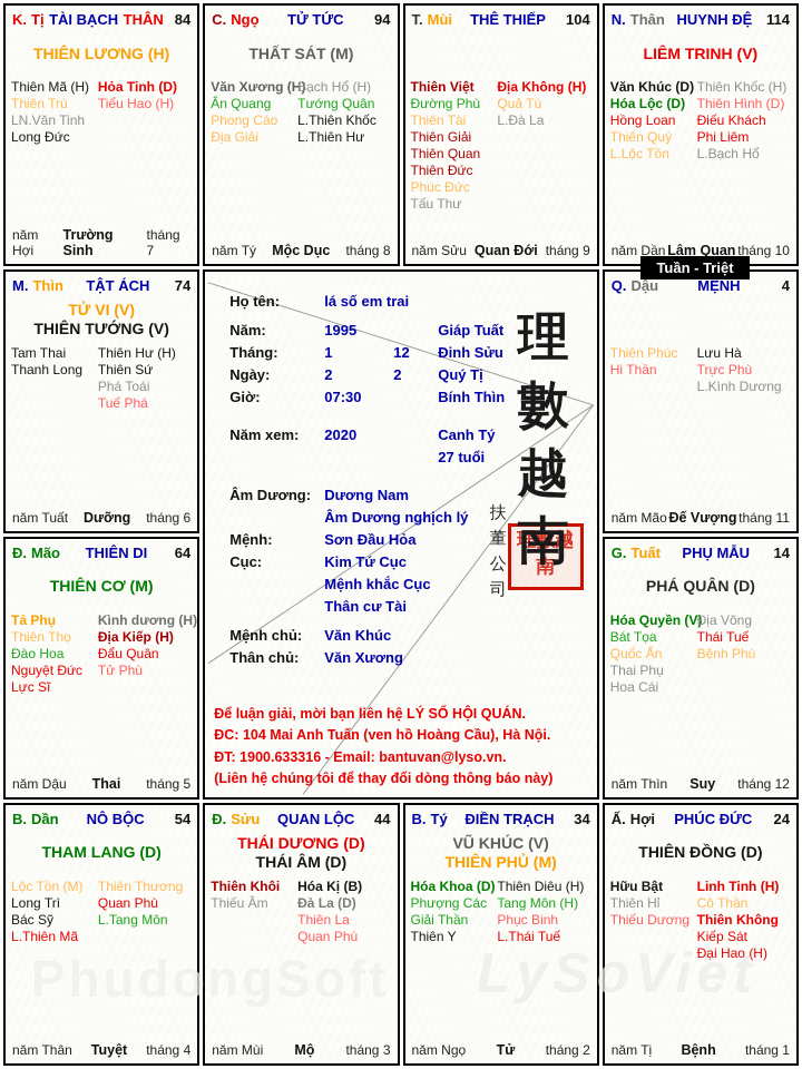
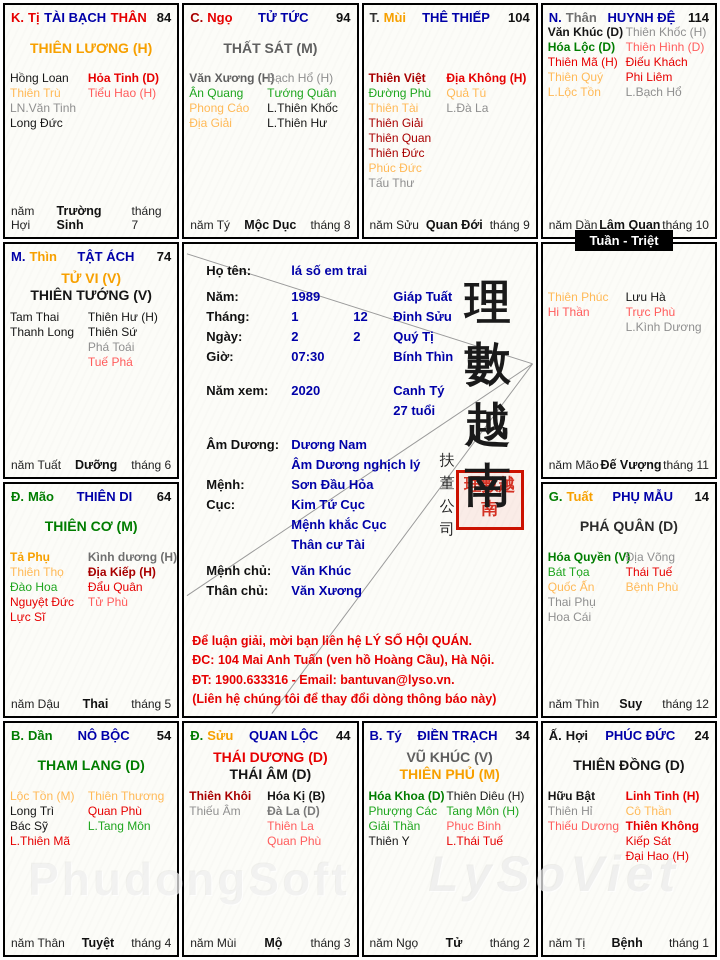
  K.
  Tị
  TÀI BẠCH
  THÂN
  84
  THIÊN LƯƠNG (H)
- Thiên Mã (H)
+ Hồng Loan
  Thiên Trù
  LN.Văn Tinh
  Long Đức
  Hỏa Tinh (D)
  Tiểu Hao (H)
  năm Hợi
  Trường Sinh
  tháng 7
  C.
  Ngọ
  TỬ TỨC
  94
  THẤT SÁT (M)
  Văn Xương (H
  Ân Quang
  Phong Cáo
  Địa Giải
  Bạch Hổ (H)
  Tướng Quân
  L.Thiên Khốc
  L.Thiên Hư
  năm Tý
  Mộc Dục
  tháng 8
  T.
  Mùi
  THÊ THIẾP
  104
  Thiên Việt
  Đường Phù
  Thiên Tài
  Thiên Giải
  Thiên Quan
  Thiên Đức
  Phúc Đức
  Tấu Thư
  Địa Không (H)
  Quả Tú
  L.Đà La
  năm Sửu
  Quan Đới
  tháng 9
  N.
  Thân
  HUYNH ĐỆ
  114
- LIÊM TRINH (V)
  Văn Khúc (D)
  Hóa Lộc (D)
- Hồng Loan
+ Thiên Mã (H)
  Thiên Quý
  L.Lộc Tồn
  Thiên Khốc (H)
  Thiên Hình (D)
  Điếu Khách
  Phi Liêm
  L.Bạch Hổ
  năm Dần
  Lâm Quan
  tháng 10
  M.
  Thìn
  TẬT ÁCH
  74
  TỬ VI (V)
  THIÊN TƯỚNG (V)
  Tam Thai
  Thanh Long
  Thiên Hư (H)
  Thiên Sứ
  Phá Toái
  Tuế Phá
  năm Tuất
  Dưỡng
  tháng 6
- Q.
- Dậu
- MỆNH
- 4
  Thiên Phúc
  Hi Thần
  Lưu Hà
  Trực Phù
  L.Kình Dương
  năm Mão
  Đế Vượng
  tháng 11
  Đ.
  Mão
  THIÊN DI
  64
  THIÊN CƠ (M)
  Tả Phụ
  Thiên Thọ
  Đào Hoa
  Nguyệt Đức
  Lực Sĩ
  Kình dương (H)
  Địa Kiếp (H)
  Đẩu Quân
  Tử Phù
  năm Dậu
  Thai
  tháng 5
  G.
  Tuất
  PHỤ MẪU
  14
  PHÁ QUÂN (D)
  Hóa Quyền (V
  Bát Tọa
  Quốc Ấn
  Thai Phụ
  Hoa Cái
  Địa Võng
  Thái Tuế
  Bệnh Phù
  năm Thìn
  Suy
  tháng 12
  B.
  Dần
  NÔ BỘC
  54
  THAM LANG (D)
  Lộc Tồn (M)
  Long Trì
  Bác Sỹ
  L.Thiên Mã
  Thiên Thương
  Quan Phù
  L.Tang Môn
  năm Thân
  Tuyệt
  tháng 4
  Đ.
  Sửu
  QUAN LỘC
  44
  THÁI DƯƠNG (D)
  THÁI ÂM (D)
  Thiên Khôi
  Thiếu Âm
  Hóa Kị (B)
  Đà La (D)
  Thiên La
  Quan Phù
  năm Mùi
  Mộ
  tháng 3
  B.
  Tý
  ĐIỀN TRẠCH
  34
  VŨ KHÚC (V)
  THIÊN PHỦ (M)
  Hóa Khoa (D)
  Phượng Các
  Giải Thần
  Thiên Y
  Thiên Diêu (H)
  Tang Môn (H)
  Phục Binh
  L.Thái Tuế
  năm Ngọ
  Tử
  tháng 2
  Ấ.
  Hợi
  PHÚC ĐỨC
  24
  THIÊN ĐỒNG (D)
  Hữu Bật
  Thiên Hỉ
  Thiếu Dương
  Linh Tinh (H)
  Cô Thần
  Thiên Không
  Kiếp Sát
  Đại Hao (H)
  năm Tị
  Bệnh
  tháng 1
  Họ tên:
  lá số em trai
  Năm:
- 1995
+ 1989
  Giáp Tuất
  Tháng:
  1
  12
  Đinh Sửu
  Ngày:
  2
  2
  Quý Tị
  Giờ:
  07:30
  Bính Thìn
  Năm xem:
  2020
  Canh Tý
  27 tuổi
  Âm Dương:
  Dương Nam
  Âm Dương nghịch lý
  Mệnh:
  Sơn Đầu Hỏa
  Cục:
  Kim Tứ Cục
  Mệnh khắc Cục
  Thân cư Tài
  Mệnh chủ:
  Văn Khúc
  Thân chủ:
  Văn Xương
  理數越南
  扶董公司
  理數越南
  Để luận giải, mời bạn liên hệ LÝ SỐ HỘI QUÁN.
  ĐC: 104 Mai Anh Tuấn (ven hồ Hoàng Cầu), Hà Nội.
  ĐT: 1900.633316 - Email: bantuvan@lyso.vn.
  (Liên hệ chúng tôi để thay đổi dòng thông báo này)
  Tuần - Triệt
  PhudongSoft
  LySoViet
